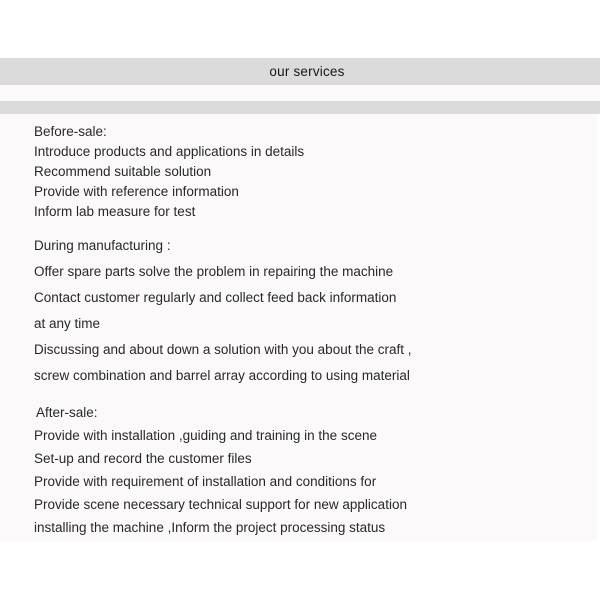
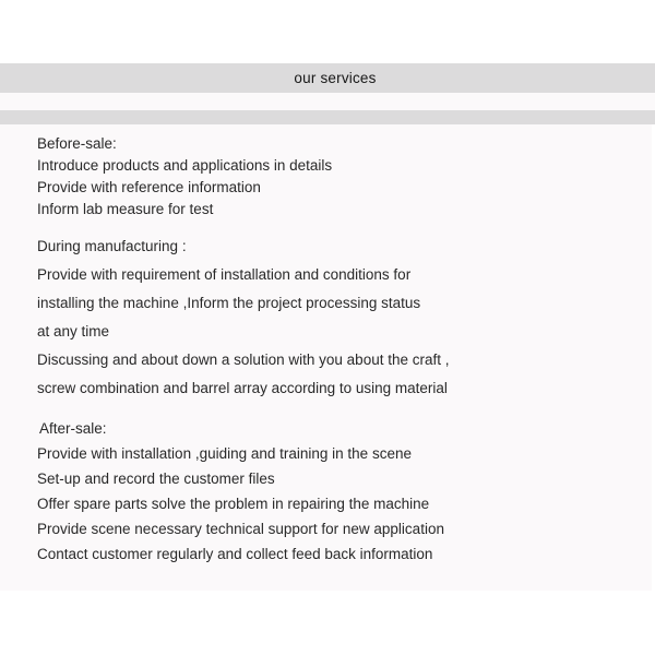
  our services
  Before-sale:
  Introduce products and applications in details
- Recommend suitable solution
  Provide with reference information
  Inform lab measure for test
  During manufacturing :
- Offer spare parts solve the problem in repairing the machine
+ Provide with requirement of installation and conditions for
- Contact customer regularly and collect feed back information
+ installing the machine ,Inform the project processing status
  at any time
  Discussing and about down a solution with you about the craft ,
  screw combination and barrel array according to using material
  After-sale:
  Provide with installation ,guiding and training in the scene
  Set-up and record the customer files
- Provide with requirement of installation and conditions for
+ Offer spare parts solve the problem in repairing the machine
  Provide scene necessary technical support for new application
- installing the machine ,Inform the project processing status
+ Contact customer regularly and collect feed back information
